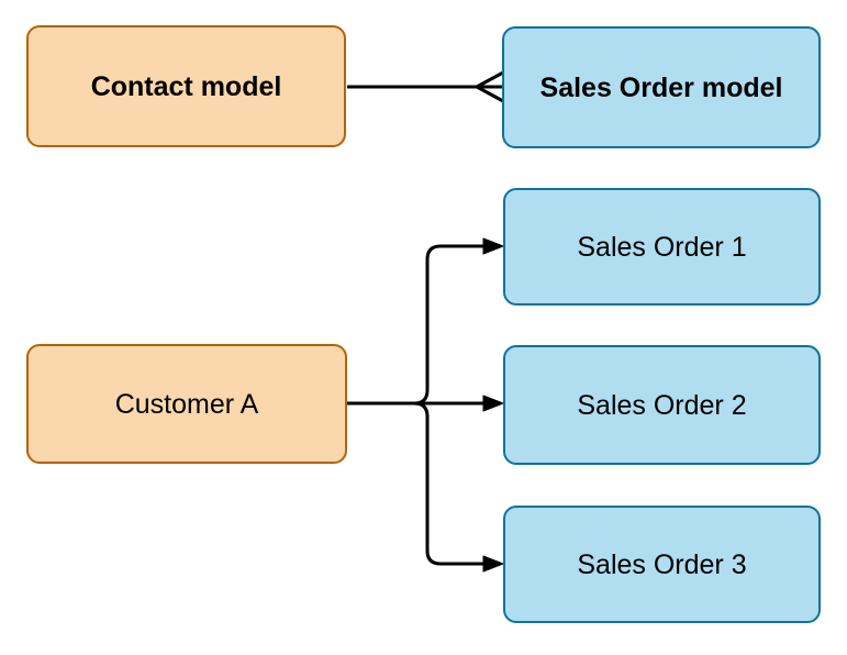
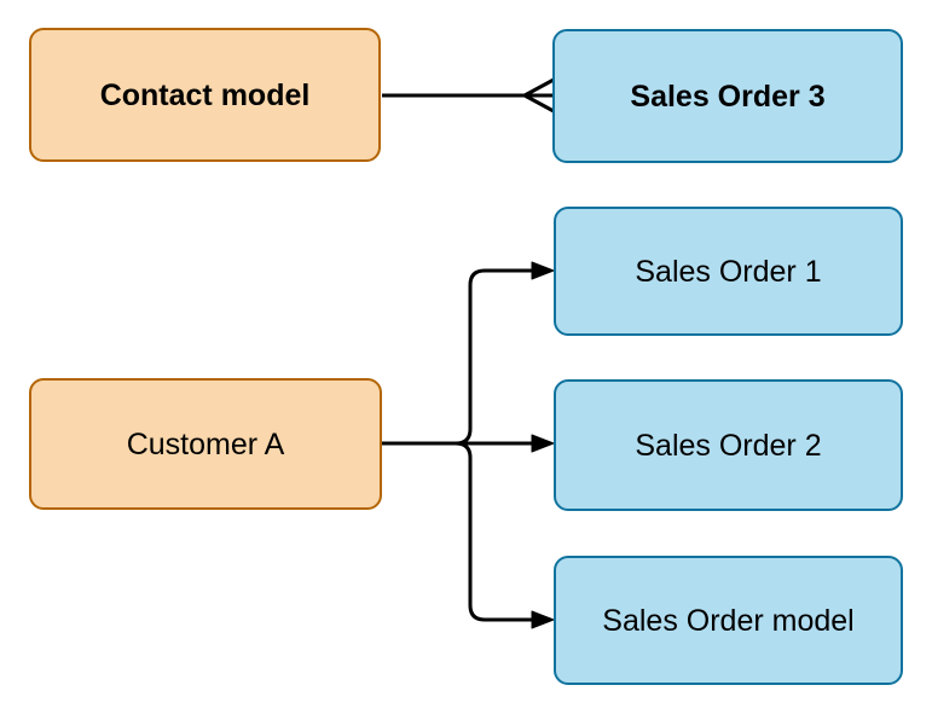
  Contact model
- Sales Order model
+ Sales Order 3
  Sales Order 1
  Customer A
  Sales Order 2
- Sales Order 3
+ Sales Order model
